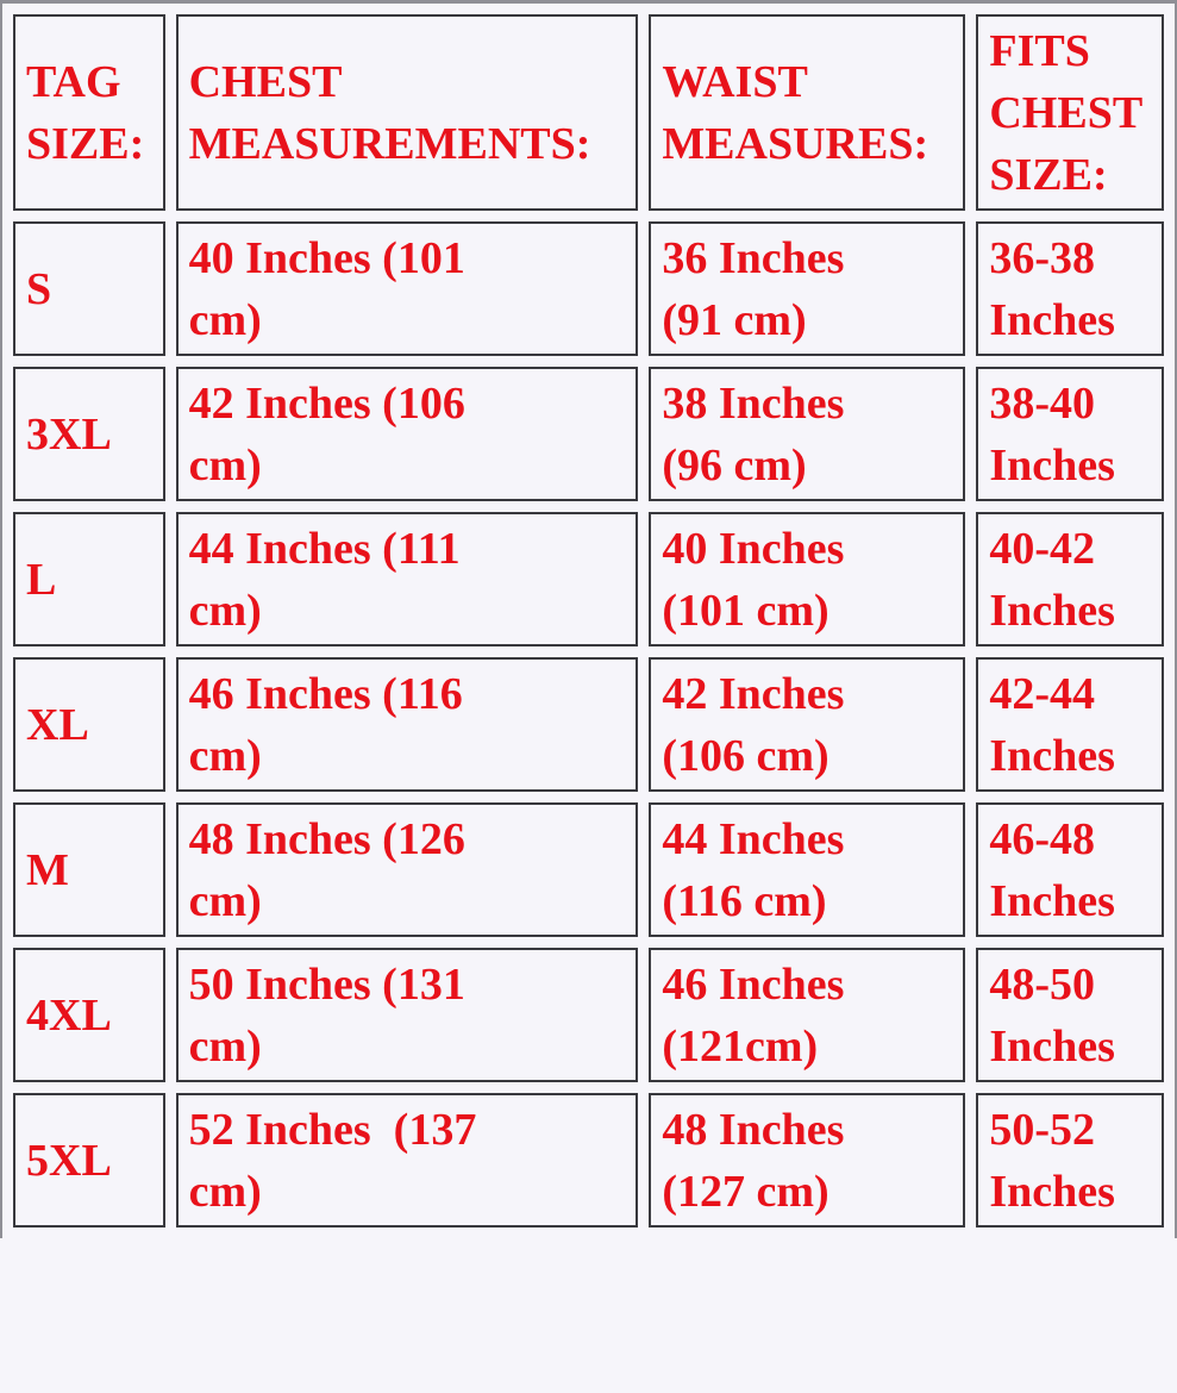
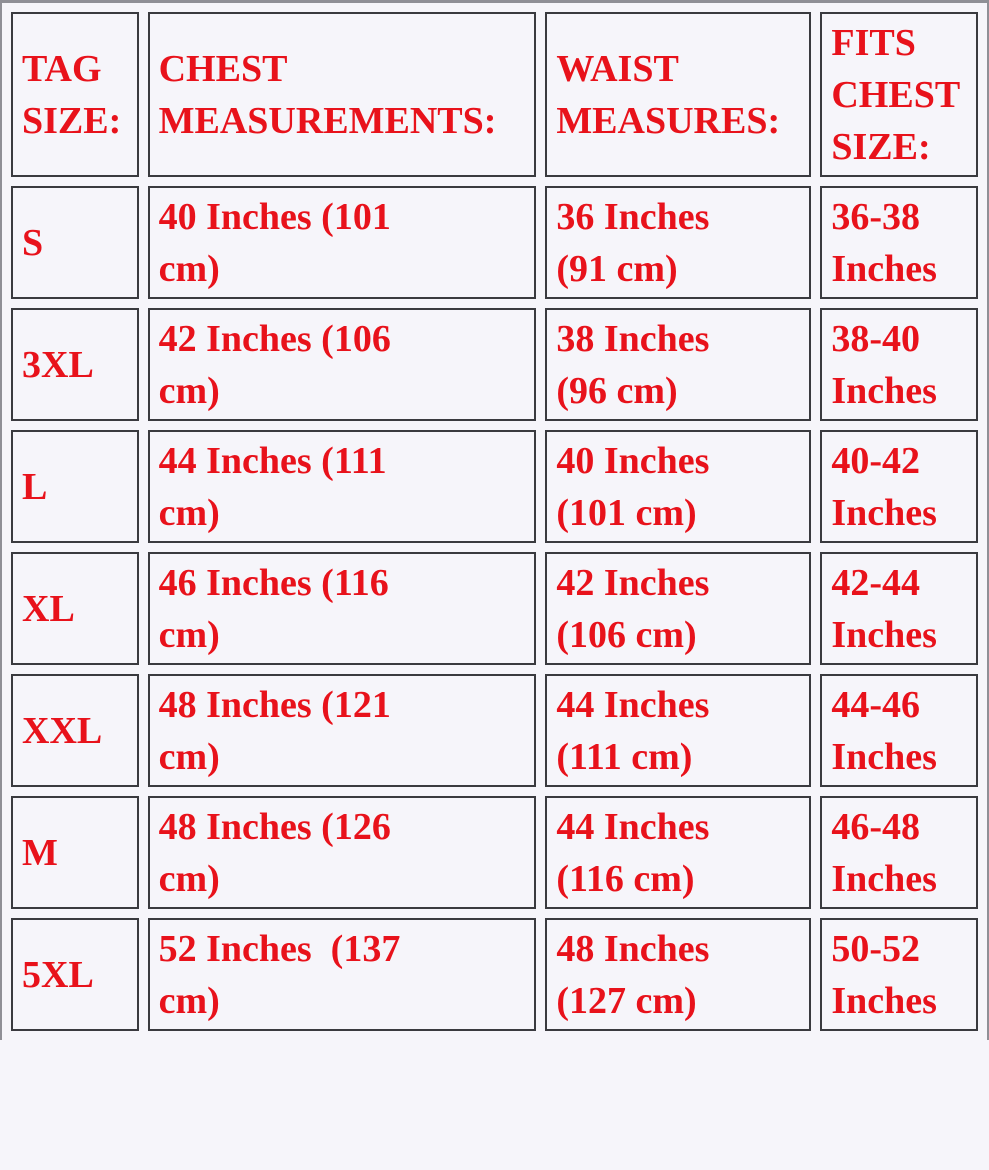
  TAG SIZE:	CHEST MEASUREMENTS:	WAIST MEASURES:	FITS CHEST SIZE:
  S	40 Inches (101 cm)	36 Inches (91 cm)	36-38 Inches
  3XL	42 Inches (106 cm)	38 Inches (96 cm)	38-40 Inches
  L	44 Inches (111 cm)	40 Inches (101 cm)	40-42 Inches
  XL	46 Inches (116 cm)	42 Inches (106 cm)	42-44 Inches
+ XXL	48 Inches (121 cm)	44 Inches (111 cm)	44-46 Inches
  M	48 Inches (126 cm)	44 Inches (116 cm)	46-48 Inches
- 4XL	50 Inches (131 cm)	46 Inches (121cm)	48-50 Inches
  5XL	52 Inches (137 cm)	48 Inches (127 cm)	50-52 Inches
